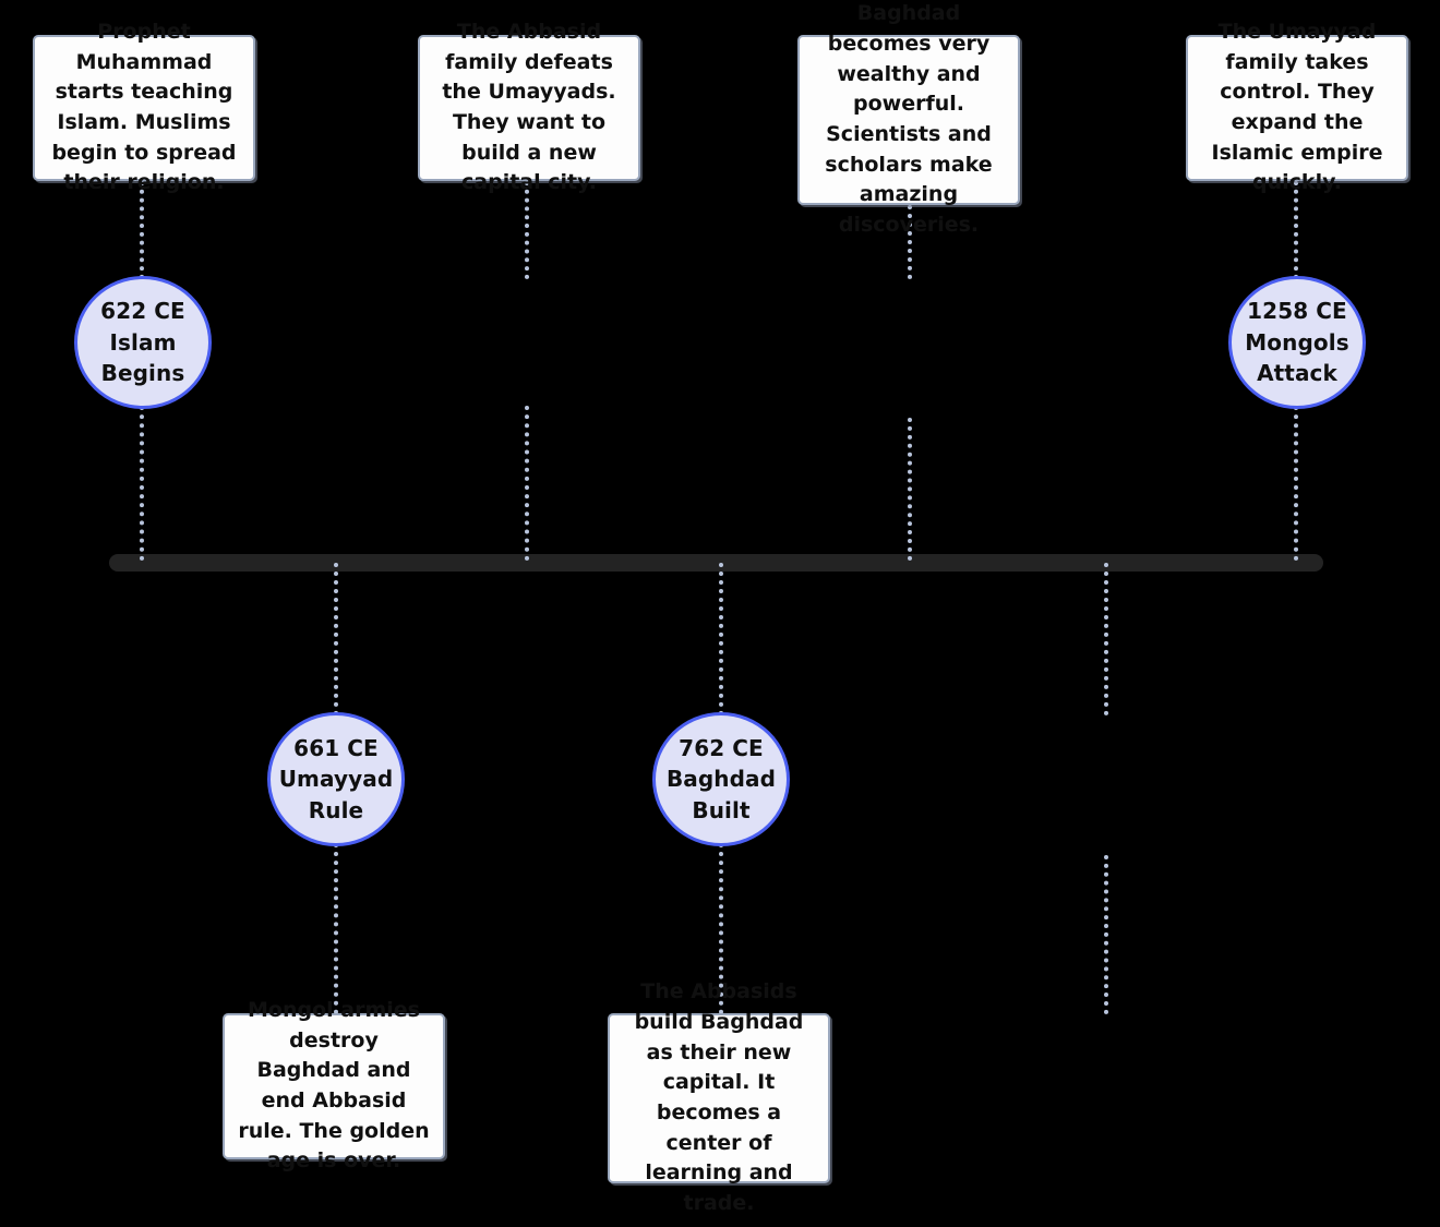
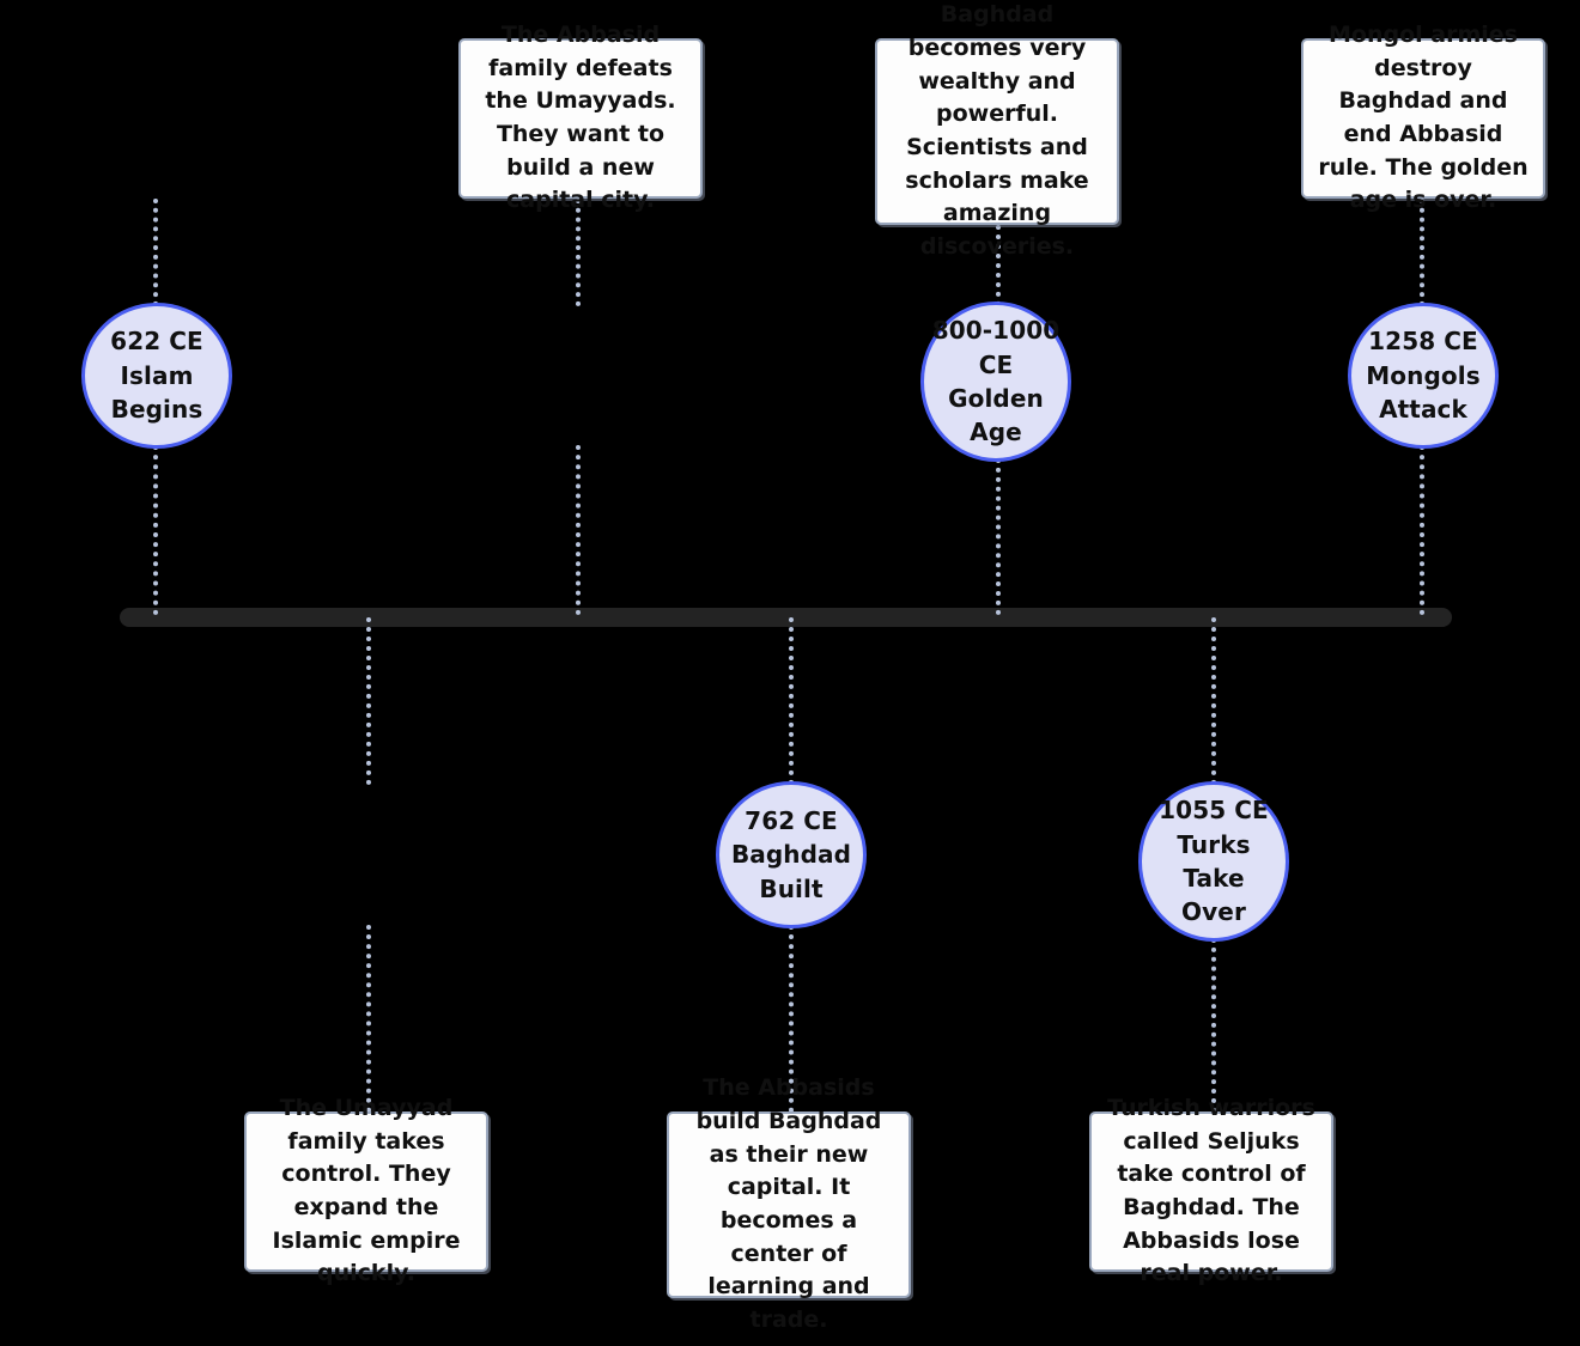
- Prophet Muhammad starts teaching Islam. Muslims begin to spread their religion.
  622 CE
  Islam
  Begins
  The Abbasid family defeats the Umayyads. They want to build a new capital city.
  becomes very wealthy and powerful. Scientists and scholars make amazing discoveries.
+ 800-1000
+ CE
+ Golden
+ Age
- The Umayyad family takes control. They expand the Islamic empire quickly.
+ Mongol armies destroy Baghdad and end Abbasid rule. The golden age is over.
  1258 CE
  Mongols
  Attack
- 661 CE
- Umayyad
- Rule
- Mongol armies destroy Baghdad and end Abbasid rule. The golden age is over.
+ The Umayyad family takes control. They expand the Islamic empire quickly.
  762 CE
  Baghdad
  Built
  The Abbasids build Baghdad as their new capital. It becomes a center of learning and
+ 1055 CE
+ Turks
+ Take
+ Over
+ Turkish warriors called Seljuks take control of Baghdad. The Abbasids lose real power.
